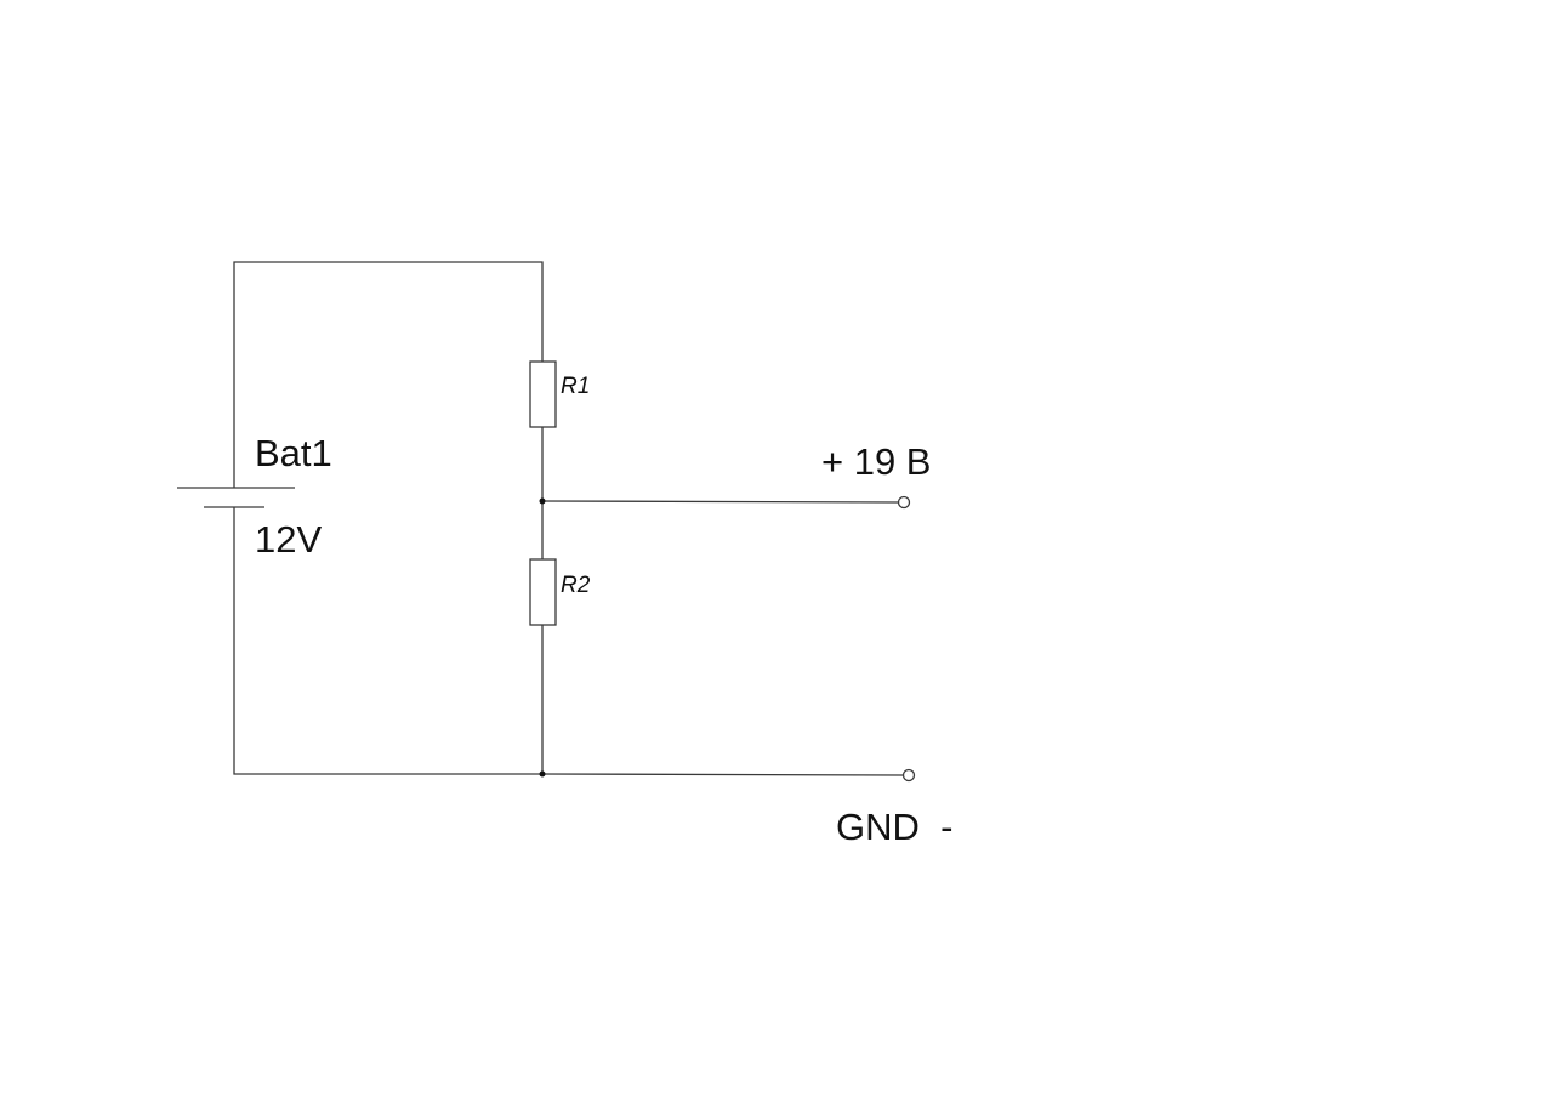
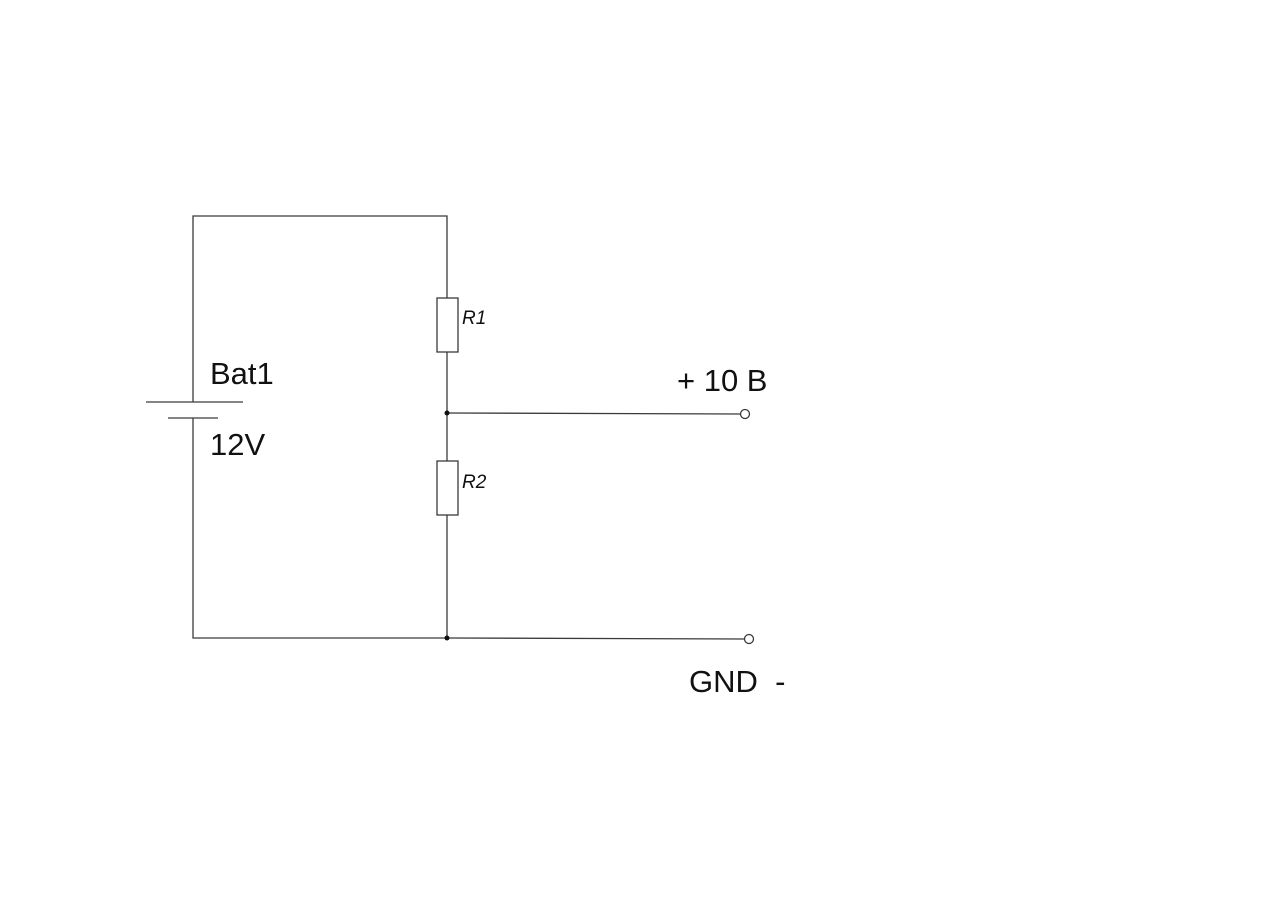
  Bat1
  12V
  R1
  R2
- + 19 B
+ + 10 B
  GND -
